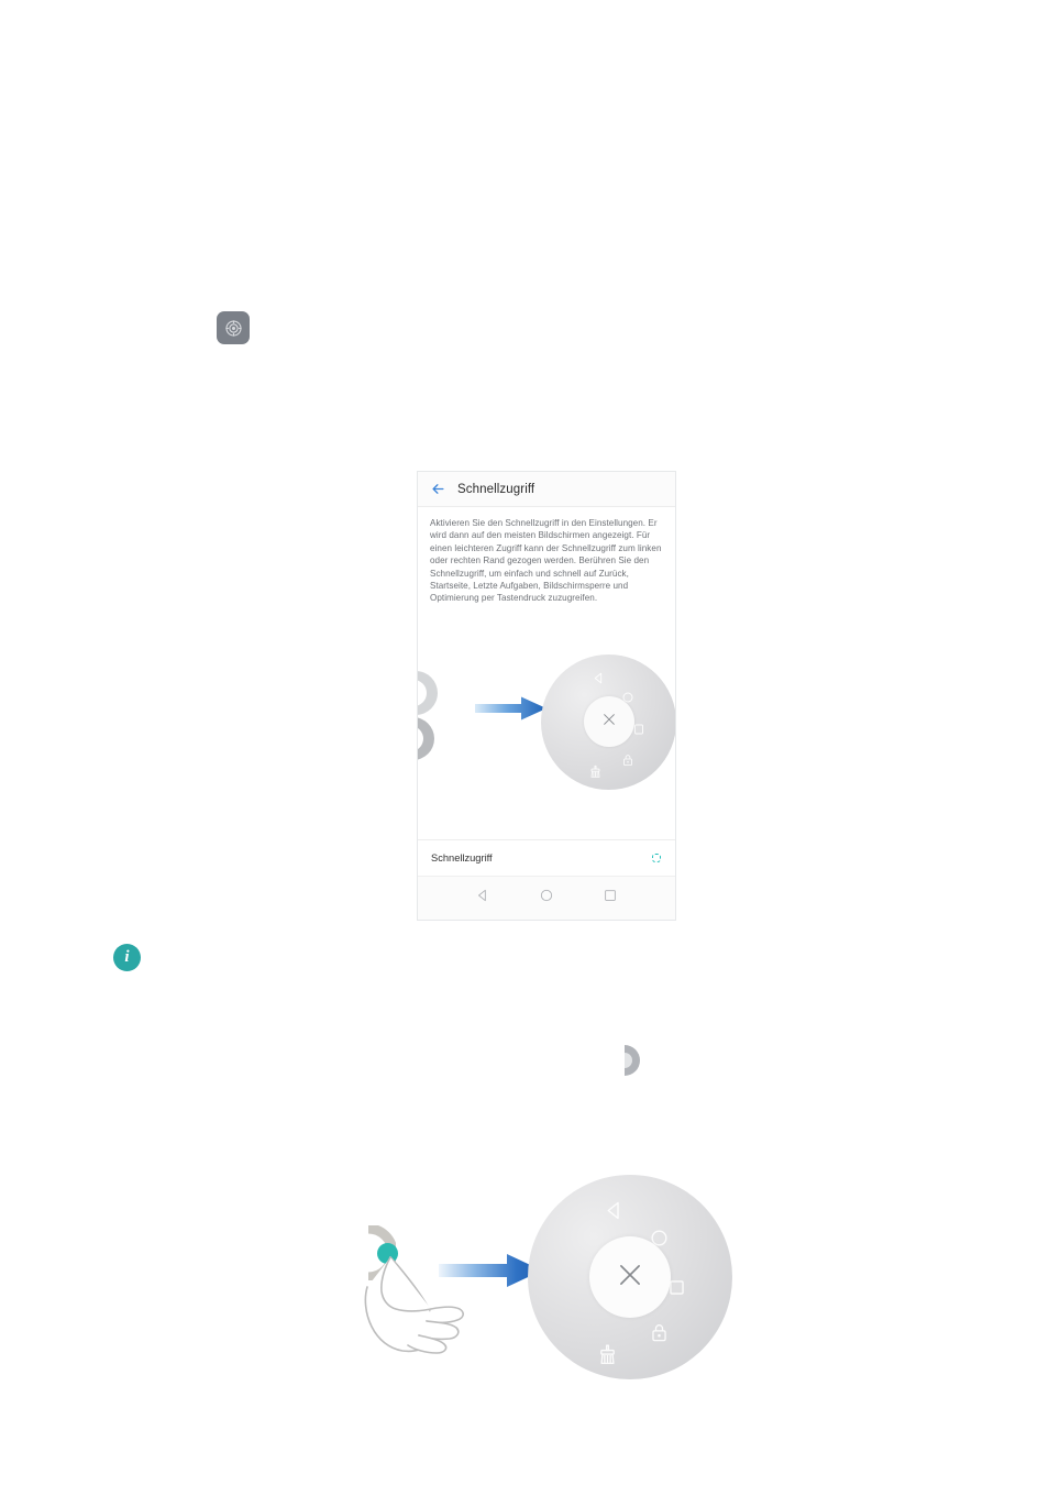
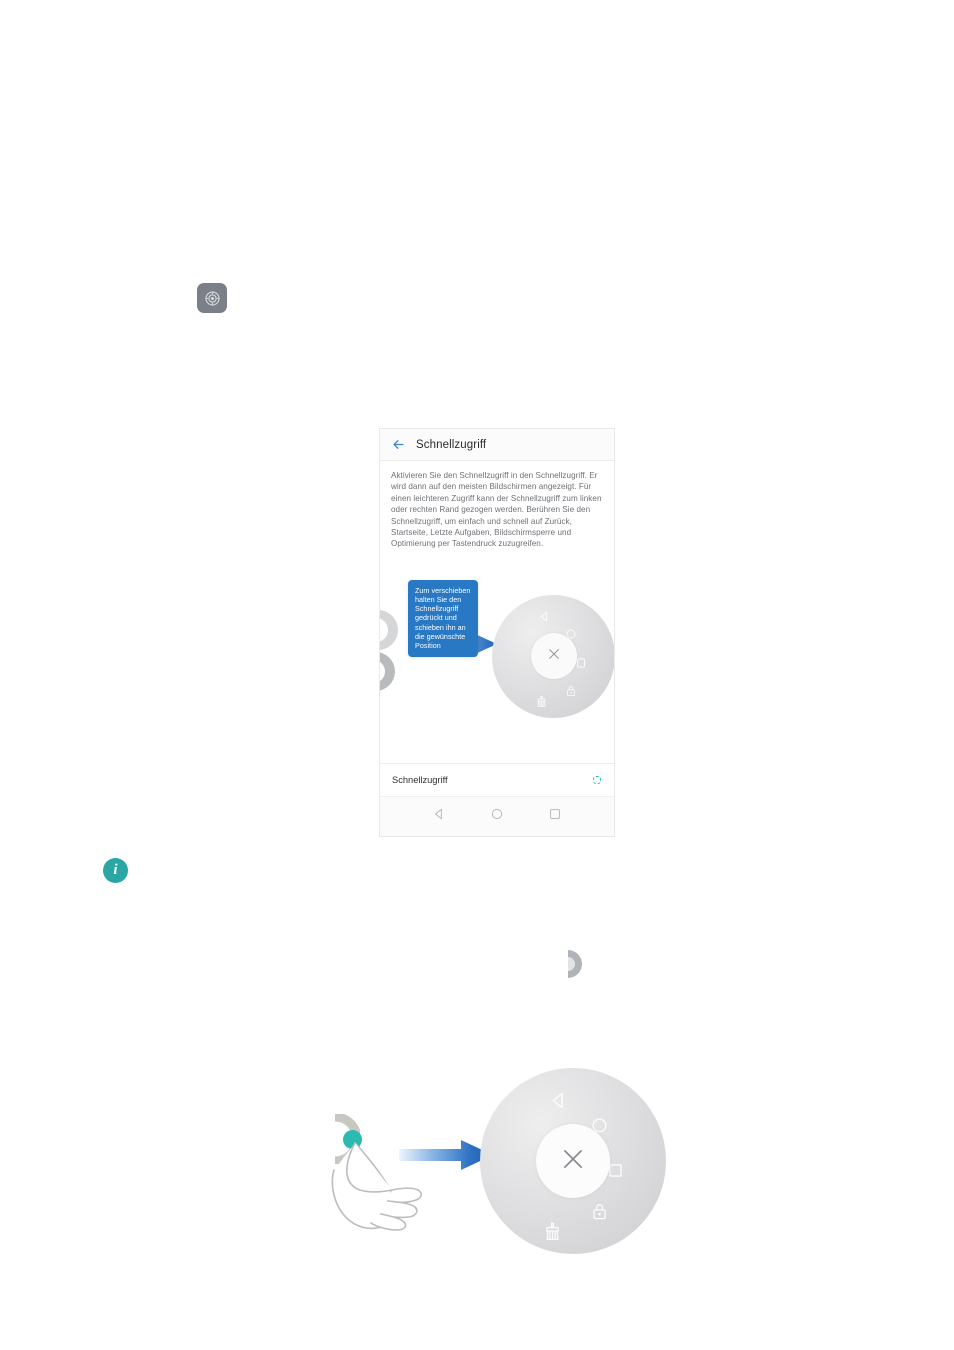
  i
  Schnellzugriff
- Aktivieren Sie den Schnellzugriff in den Einstellungen. Er wird dann auf den meisten Bildschirmen angezeigt. Für einen leichteren Zugriff kann der Schnellzugriff zum linken oder rechten Rand gezogen werden. Berühren Sie den Schnellzugriff, um einfach und schnell auf Zurück, Startseite, Letzte Aufgaben, Bildschirmsperre und Optimierung per Tastendruck zuzugreifen.
+ Aktivieren Sie den Schnellzugriff in den Schnellzugriff. Er wird dann auf den meisten Bildschirmen angezeigt. Für einen leichteren Zugriff kann der Schnellzugriff zum linken oder rechten Rand gezogen werden. Berühren Sie den Schnellzugriff, um einfach und schnell auf Zurück, Startseite, Letzte Aufgaben, Bildschirmsperre und Optimierung per Tastendruck zuzugreifen.
+ Zum verschieben halten Sie den Schnellzugriff gedrückt und schieben ihn an die gewünschte Position
  Schnellzugriff
